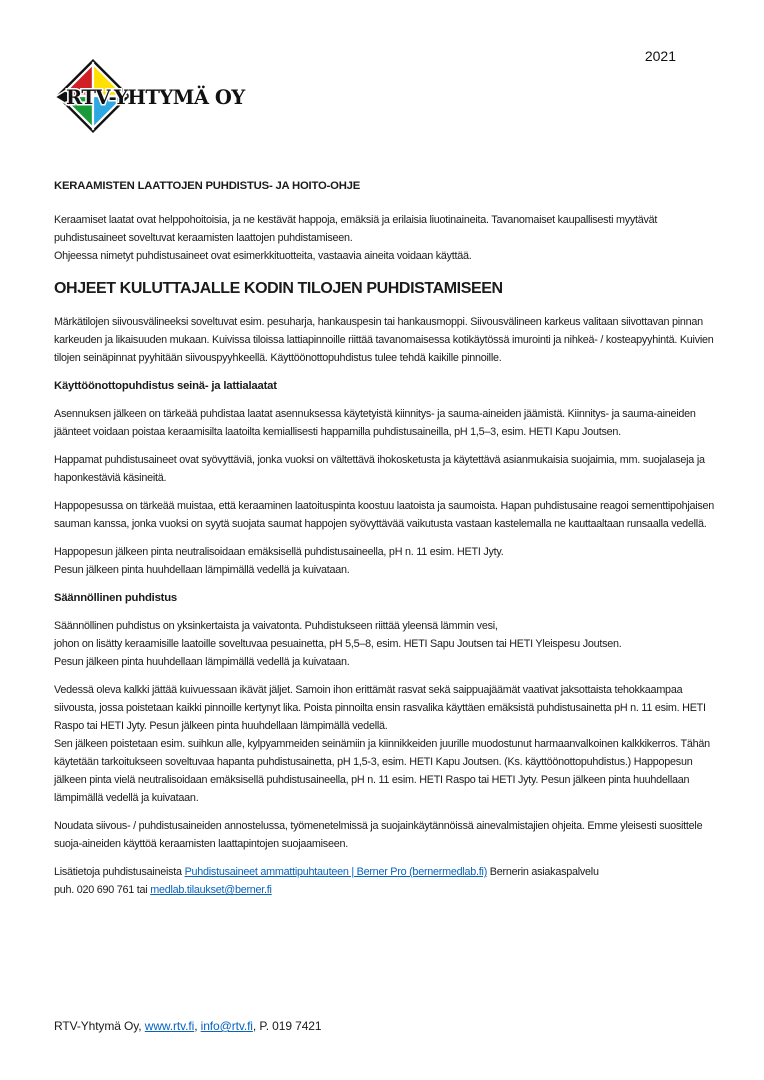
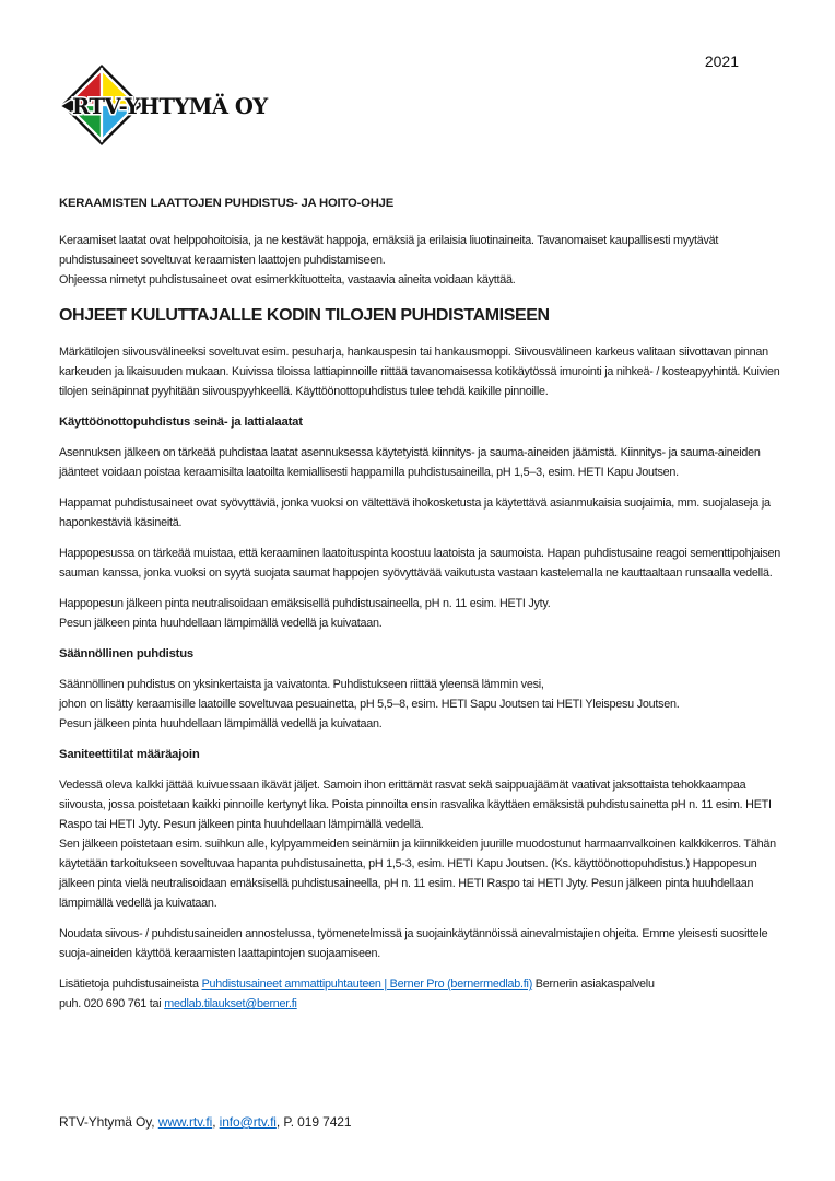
  2021
  RTV-YHTYMÄ OY
  KERAAMISTEN LAATTOJEN PUHDISTUS- JA HOITO-OHJE
  Keraamiset laatat ovat helppohoitoisia, ja ne kestävät happoja, emäksiä ja erilaisia liuotinaineita. Tavanomaiset kaupallisesti myytävät puhdistusaineet soveltuvat keraamisten laattojen puhdistamiseen.
  Ohjeessa nimetyt puhdistusaineet ovat esimerkkituotteita, vastaavia aineita voidaan käyttää.
  OHJEET KULUTTAJALLE KODIN TILOJEN PUHDISTAMISEEN
  Märkätilojen siivousvälineeksi soveltuvat esim. pesuharja, hankauspesin tai hankausmoppi. Siivousvälineen karkeus valitaan siivottavan pinnan karkeuden ja likaisuuden mukaan. Kuivissa tiloissa lattiapinnoille riittää tavanomaisessa kotikäytössä imurointi ja nihkeä- / kosteapyyhintä. Kuivien tilojen seinäpinnat pyyhitään siivouspyyhkeellä. Käyttöönottopuhdistus tulee tehdä kaikille pinnoille.
  Käyttöönottopuhdistus seinä- ja lattialaatat
  Asennuksen jälkeen on tärkeää puhdistaa laatat asennuksessa käytetyistä kiinnitys- ja sauma-aineiden jäämistä. Kiinnitys- ja sauma-aineiden jäänteet voidaan poistaa keraamisilta laatoilta kemiallisesti happamilla puhdistusaineilla, pH 1,5–3, esim. HETI Kapu Joutsen.
  Happamat puhdistusaineet ovat syövyttäviä, jonka vuoksi on vältettävä ihokosketusta ja käytettävä asianmukaisia suojaimia, mm. suojalaseja ja haponkestäviä käsineitä.
  Happopesussa on tärkeää muistaa, että keraaminen laatoituspinta koostuu laatoista ja saumoista. Hapan puhdistusaine reagoi sementtipohjaisen sauman kanssa, jonka vuoksi on syytä suojata saumat happojen syövyttävää vaikutusta vastaan kastelemalla ne kauttaaltaan runsaalla vedellä.
  Happopesun jälkeen pinta neutralisoidaan emäksisellä puhdistusaineella, pH n. 11 esim. HETI Jyty.
  Pesun jälkeen pinta huuhdellaan lämpimällä vedellä ja kuivataan.
  Säännöllinen puhdistus
  Säännöllinen puhdistus on yksinkertaista ja vaivatonta. Puhdistukseen riittää yleensä lämmin vesi,
  johon on lisätty keraamisille laatoille soveltuvaa pesuainetta, pH 5,5–8, esim. HETI Sapu Joutsen tai HETI Yleispesu Joutsen.
  Pesun jälkeen pinta huuhdellaan lämpimällä vedellä ja kuivataan.
+ Saniteettitilat määräajoin
  Vedessä oleva kalkki jättää kuivuessaan ikävät jäljet. Samoin ihon erittämät rasvat sekä saippuajäämät vaativat jaksottaista tehokkaampaa siivousta, jossa poistetaan kaikki pinnoille kertynyt lika. Poista pinnoilta ensin rasvalika käyttäen emäksistä puhdistusainetta pH n. 11 esim. HETI Raspo tai HETI Jyty. Pesun jälkeen pinta huuhdellaan lämpimällä vedellä.
  Sen jälkeen poistetaan esim. suihkun alle, kylpyammeiden seinämiin ja kiinnikkeiden juurille muodostunut harmaanvalkoinen kalkkikerros. Tähän käytetään tarkoitukseen soveltuvaa hapanta puhdistusainetta, pH 1,5-3, esim. HETI Kapu Joutsen. (Ks. käyttöönottopuhdistus.) Happopesun jälkeen pinta vielä neutralisoidaan emäksisellä puhdistusaineella, pH n. 11 esim. HETI Raspo tai HETI Jyty. Pesun jälkeen pinta huuhdellaan lämpimällä vedellä ja kuivataan.
  Noudata siivous- / puhdistusaineiden annostelussa, työmenetelmissä ja suojainkäytännöissä ainevalmistajien ohjeita. Emme yleisesti suosittele suoja-aineiden käyttöä keraamisten laattapintojen suojaamiseen.
  Lisätietoja puhdistusaineista Puhdistusaineet ammattipuhtauteen | Berner Pro (bernermedlab.fi) Bernerin asiakaspalvelu
  puh. 020 690 761 tai medlab.tilaukset@berner.fi
  RTV-Yhtymä Oy, www.rtv.fi, info@rtv.fi, P. 019 7421
